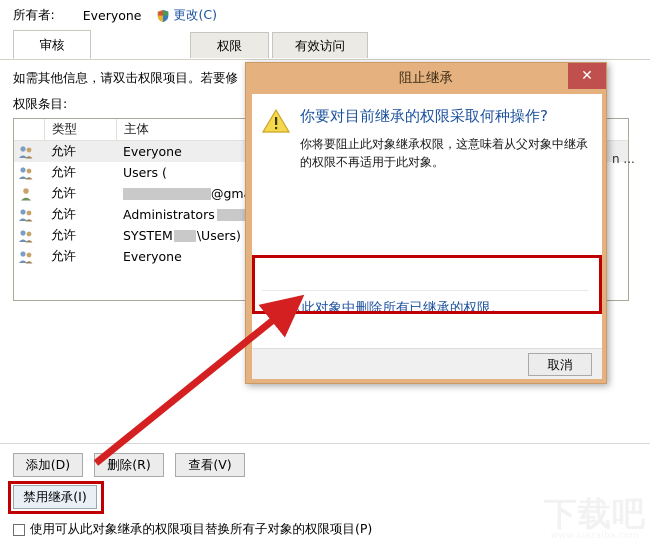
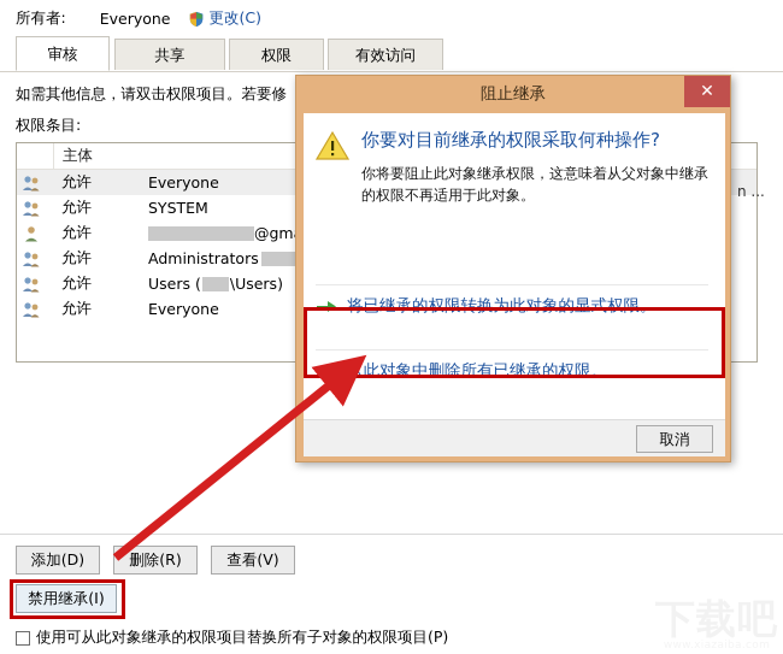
  所有者:
  Everyone
  更改(C)
  审核
+ 共享
  权限
  有效访问
  如需其他信息，请双击权限项目。若要修
  权限条目:
- 类型
  主体
  允许
  Everyone
  允许
- Users (
+ SYSTEM
  允许
  允许
  Administrators
  允许
- SYSTEM \Users)
+ Users ( \Users)
  允许
  Everyone
  n ...
  添加(D)
  删除(R)
  查看(V)
  禁用继承(I)
  使用可从此对象继承的权限项目替换所有子对象的权限项目(P)
  阻止继承
  ✕
  你要对目前继承的权限采取何种操作?
  你将要阻止此对象继承权限，这意味着从父对象中继承的权限不再适用于此对象。
+ 将已继承的权限转换为此对象的显式权限。
  从此对象中删除所有已继承的权限。
  取消
